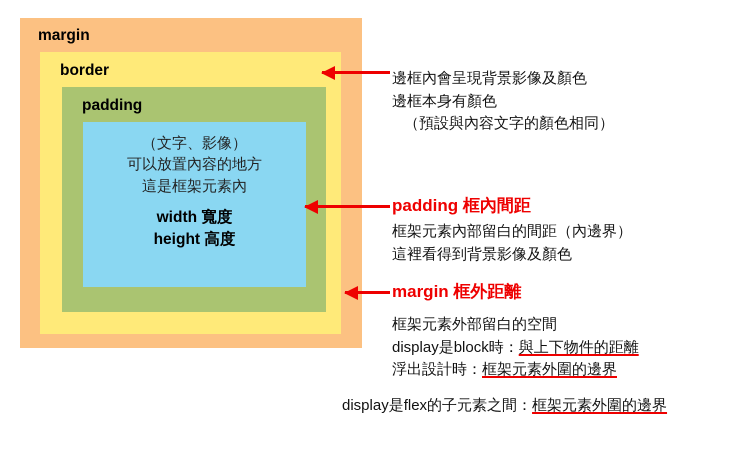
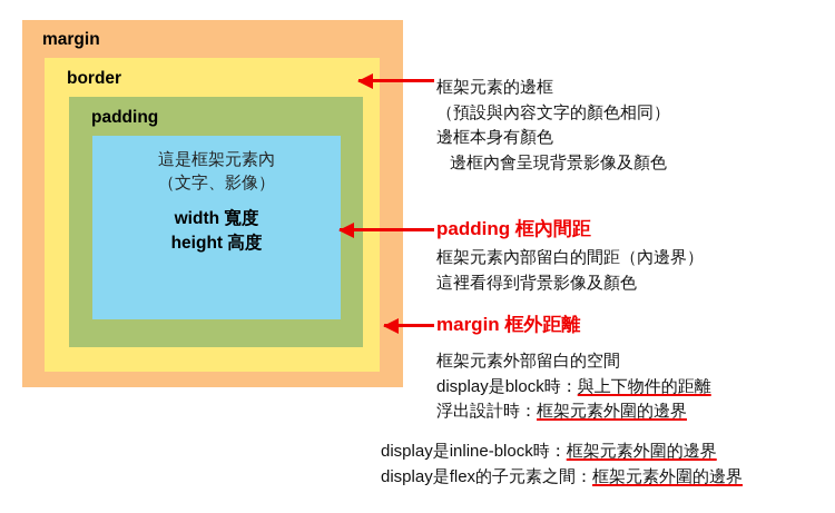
  margin
  border
  padding
- （文字、影像）
+ 這是框架元素內
- 可以放置內容的地方
- 這是框架元素內
+ （文字、影像）
  width 寬度
  height 高度
+ 框架元素的邊框
- 邊框內會呈現背景影像及顏色
+ （預設與內容文字的顏色相同）
  邊框本身有顏色
- （預設與內容文字的顏色相同）
+ 邊框內會呈現背景影像及顏色
  padding 框內間距
  框架元素內部留白的間距（內邊界）
  這裡看得到背景影像及顏色
  margin 框外距離
  框架元素外部留白的空間
  display是block時：與上下物件的距離
  浮出設計時：框架元素外圍的邊界
+ display是inline-block時：框架元素外圍的邊界
  display是flex的子元素之間：框架元素外圍的邊界
